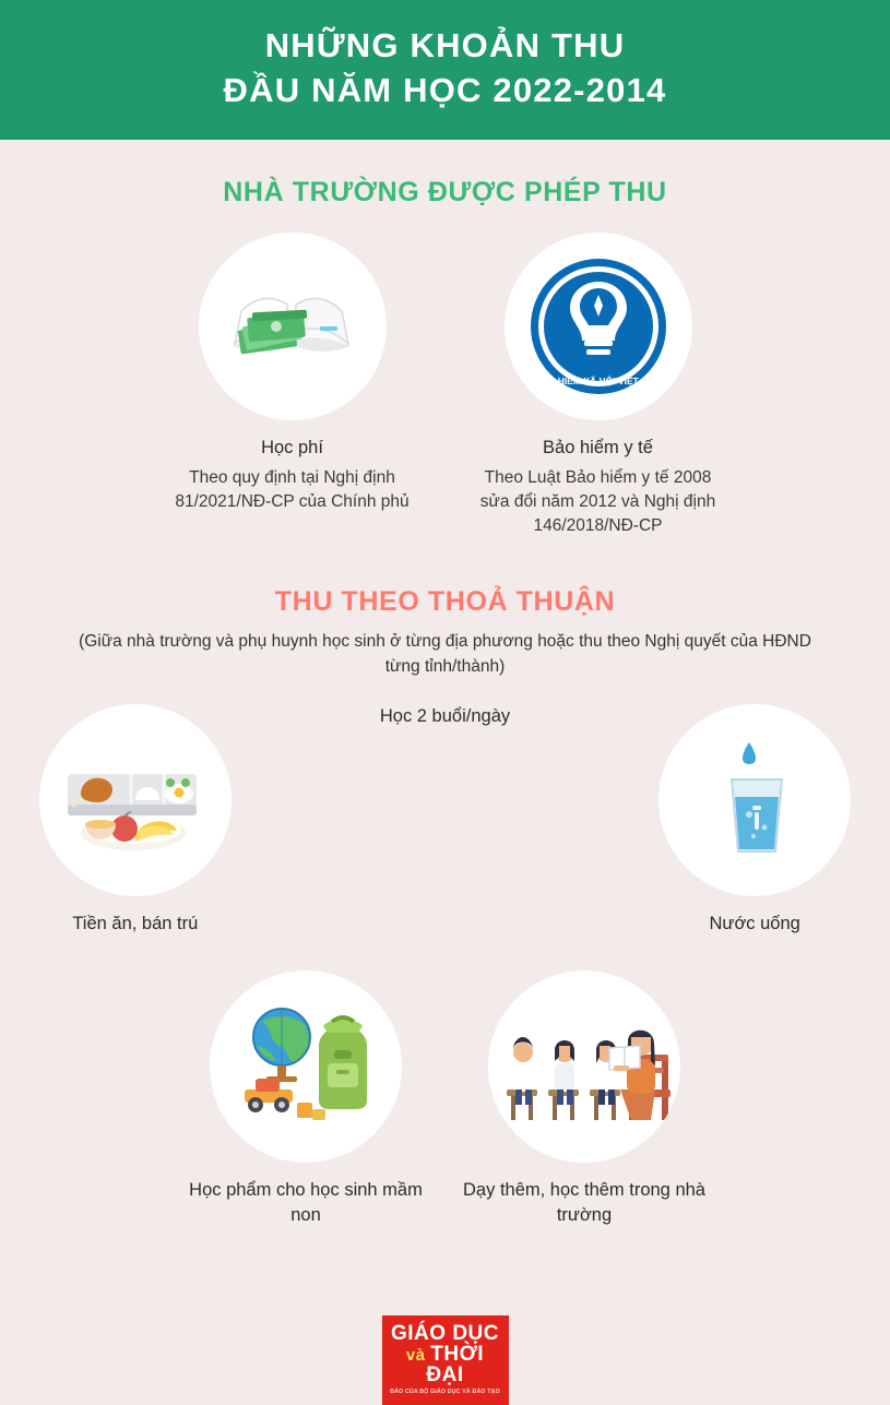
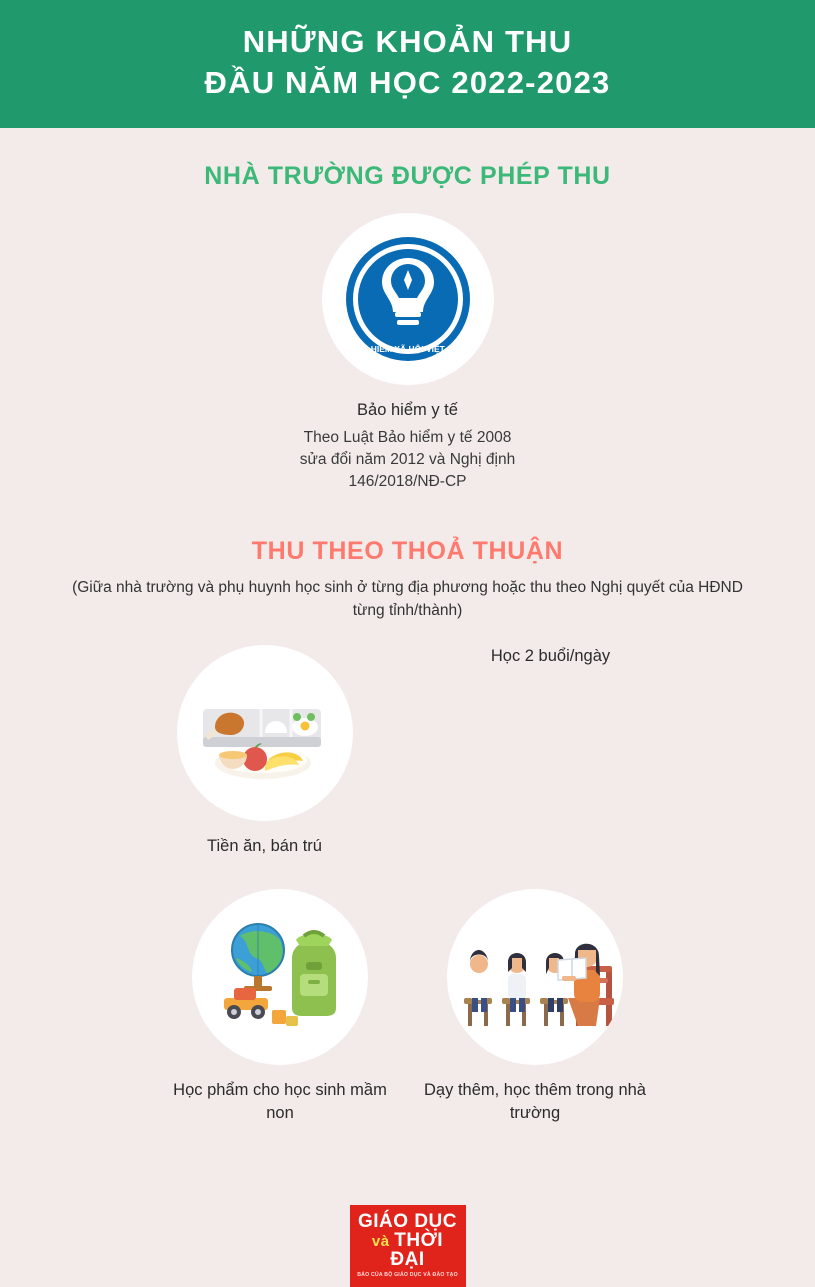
  NHỮNG KHOẢN THU
- ĐẦU NĂM HỌC 2022-2014
+ ĐẦU NĂM HỌC 2022-2023
  NHÀ TRƯỜNG ĐƯỢC PHÉP THU
- Học phí
- Theo quy định tại Nghị định 81/2021/NĐ-CP của Chính phủ
  BẢO HIỂM XÃ HỘI VIỆT NAM
  Bảo hiểm y tế
  Theo Luật Bảo hiểm y tế 2008 sửa đổi năm 2012 và Nghị định 146/2018/NĐ-CP
  THU THEO THOẢ THUẬN
  (Giữa nhà trường và phụ huynh học sinh ở từng địa phương hoặc thu theo Nghị quyết của HĐND từng tỉnh/thành)
  Tiền ăn, bán trú
  Học 2 buổi/ngày
- Nước uống
  Học phẩm cho học sinh mầm non
  Dạy thêm, học thêm trong nhà trường
  GIÁO DỤC
  và THỜI ĐẠI
